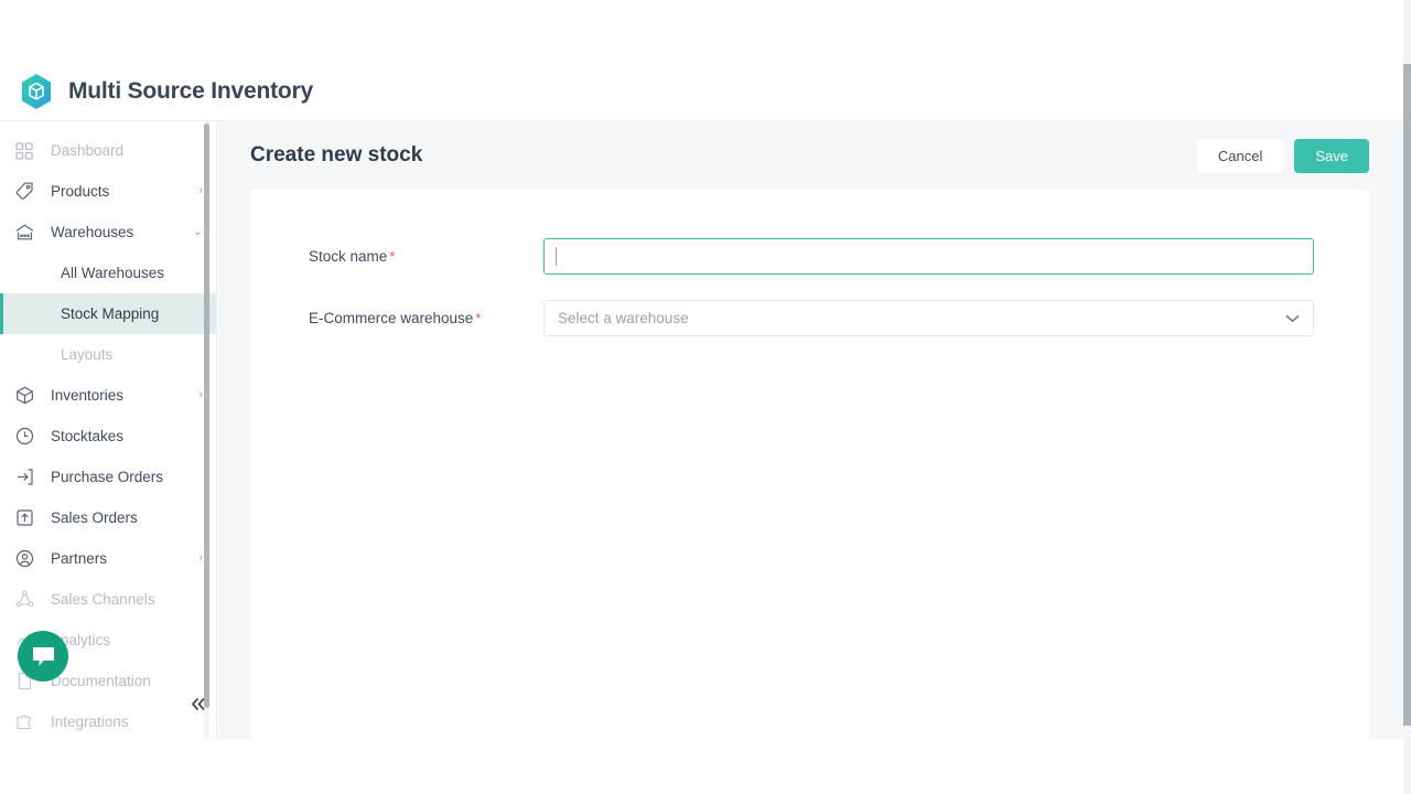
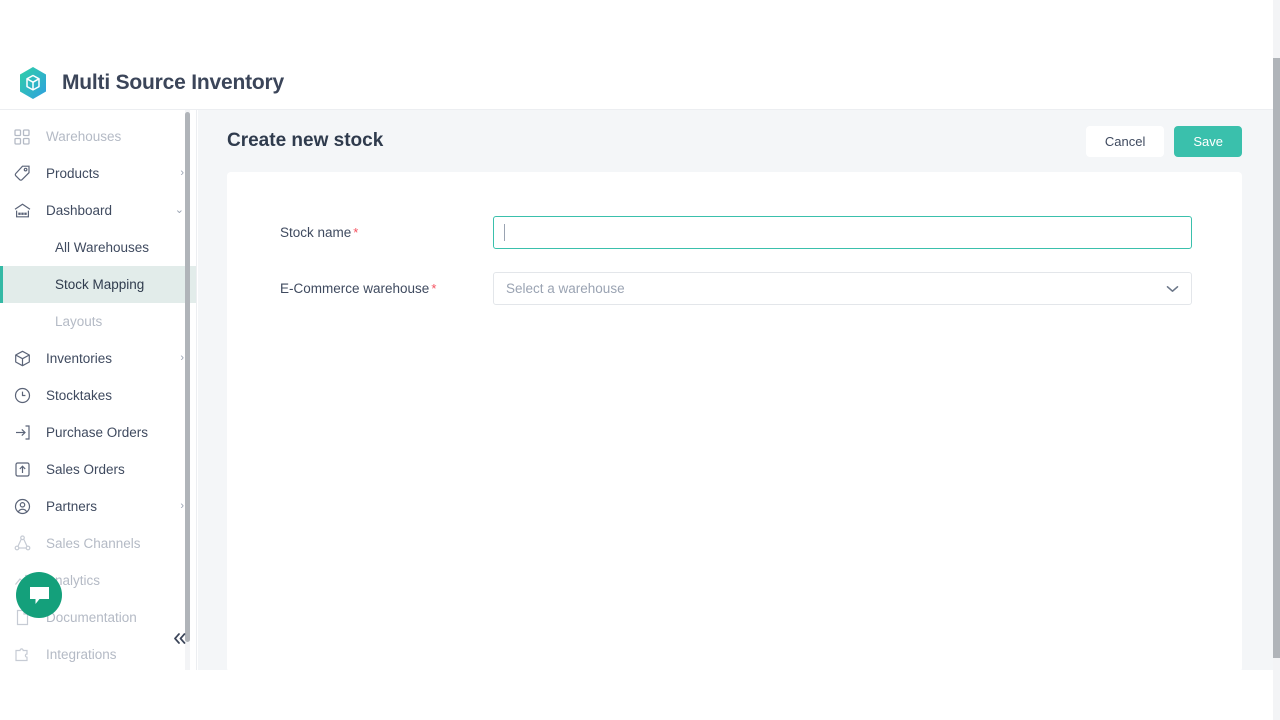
  Multi Source Inventory
- Dashboard
+ Warehouses
  Products
  ›
- Warehouses
+ Dashboard
  ⌄
  All Warehouses
  Stock Mapping
  Layouts
  Inventories
  ›
  Stocktakes
  Purchase Orders
  Sales Orders
  Partners
  ›
  Sales Channels
  nalytics
  Documentation
  Integrations
  Create new stock
  Cancel
  Save
  Stock name *
  E-Commerce warehouse *
  Select a warehouse
